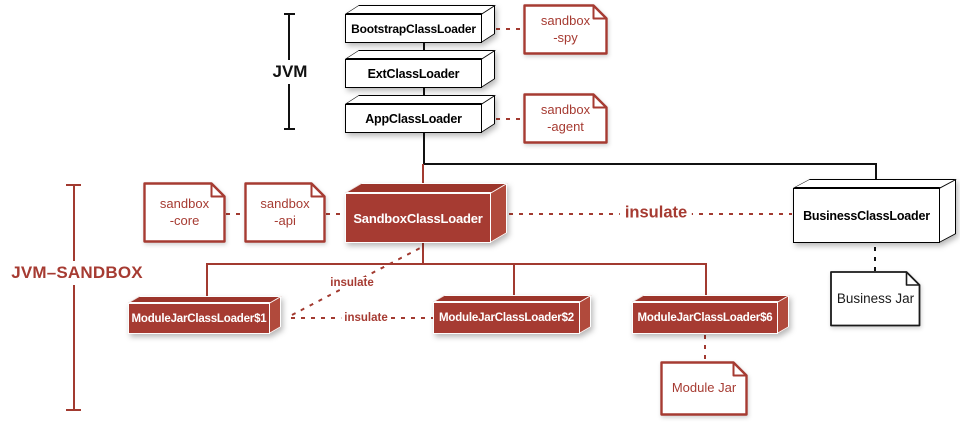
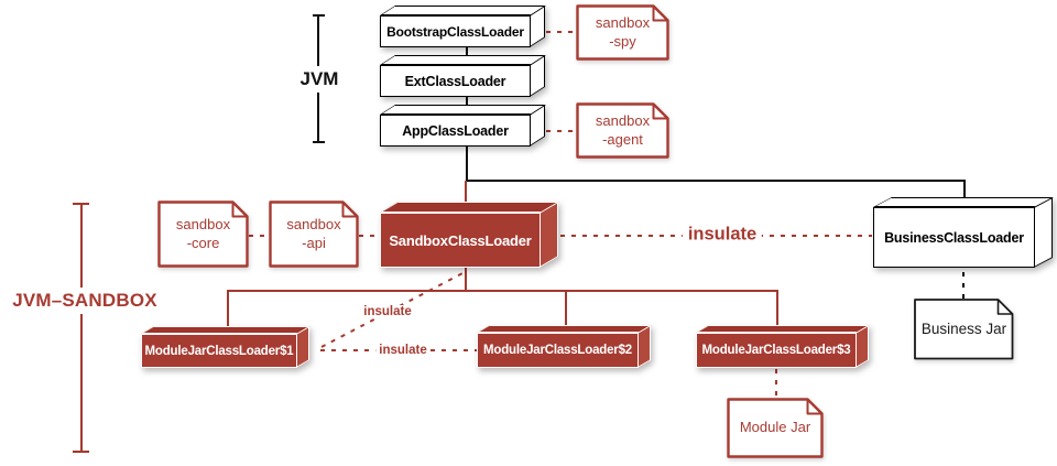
  BootstrapClassLoader
  ExtClassLoader
  AppClassLoader
  SandboxClassLoader
  BusinessClassLoader
  ModuleJarClassLoader$1
  ModuleJarClassLoader$2
- ModuleJarClassLoader$6
+ ModuleJarClassLoader$3
  sandbox
  -spy
  sandbox
  -agent
  sandbox
  -core
  sandbox
  -api
  Business Jar
  Module Jar
  JVM
  JVM–SANDBOX
  insulate
  insulate
  insulate
